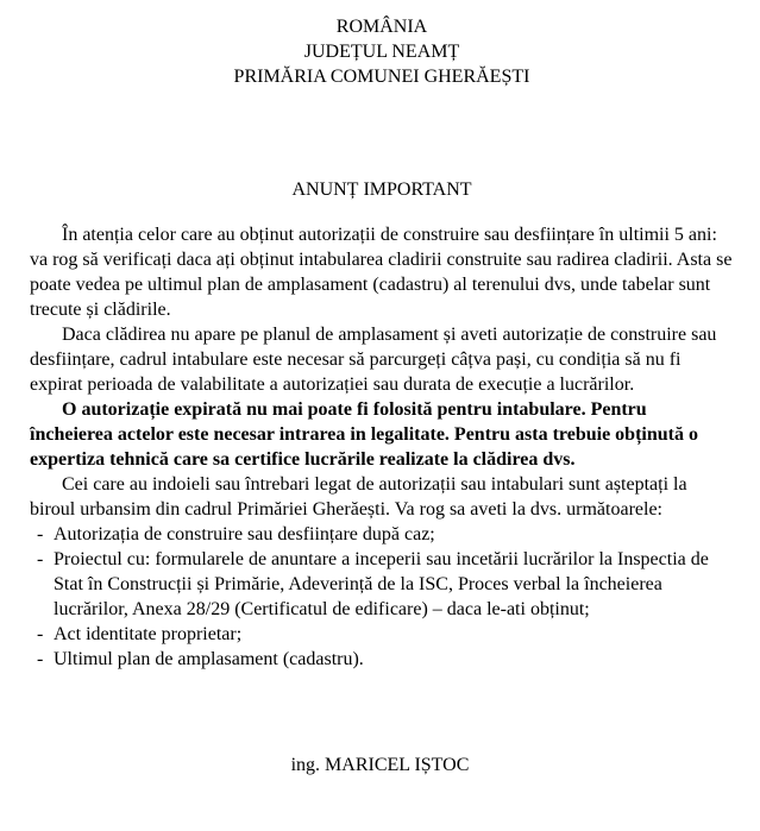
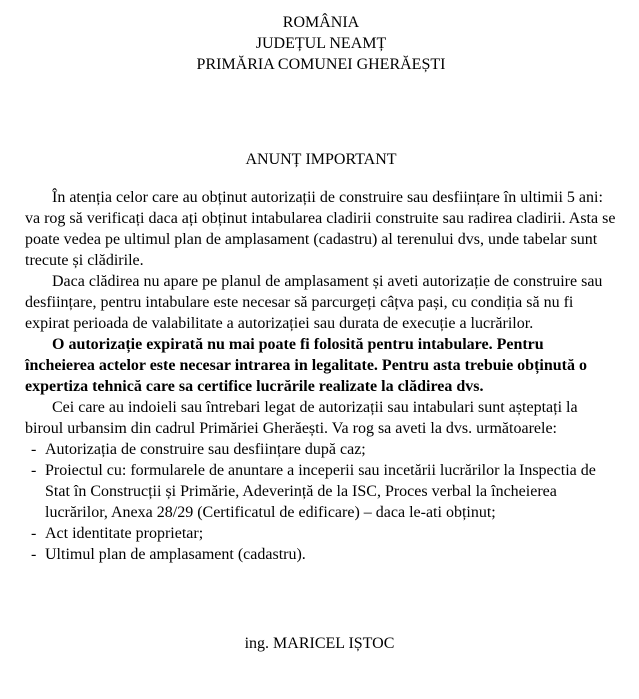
  ROMÂNIA
  JUDEȚUL NEAMȚ
  PRIMĂRIA COMUNEI GHERĂEȘTI
  ANUNȚ IMPORTANT
  În atenția celor care au obținut autorizații de construire sau desființare în ultimii 5 ani: va rog să verificați daca ați obținut intabularea cladirii construite sau radirea cladirii. Asta se poate vedea pe ultimul plan de amplasament (cadastru) al terenului dvs, unde tabelar sunt trecute și clădirile.
- Daca clădirea nu apare pe planul de amplasament și aveti autorizație de construire sau desființare, cadrul intabulare este necesar să parcurgeți câțva pași, cu condiția să nu fi expirat perioada de valabilitate a autorizației sau durata de execuție a lucrărilor.
+ Daca clădirea nu apare pe planul de amplasament și aveti autorizație de construire sau desființare, pentru intabulare este necesar să parcurgeți câțva pași, cu condiția să nu fi expirat perioada de valabilitate a autorizației sau durata de execuție a lucrărilor.
  O autorizație expirată nu mai poate fi folosită pentru intabulare. Pentru încheierea actelor este necesar intrarea in legalitate. Pentru asta trebuie obținută o expertiza tehnică care sa certifice lucrările realizate la clădirea dvs.
  Cei care au indoieli sau întrebari legat de autorizații sau intabulari sunt așteptați la biroul urbansim din cadrul Primăriei Gherăești. Va rog sa aveti la dvs. următoarele:
  -
  Autorizația de construire sau desființare după caz;
  -
  Proiectul cu: formularele de anuntare a inceperii sau incetării lucrărilor la Inspectia de Stat în Construcții și Primărie, Adeverință de la ISC, Proces verbal la încheierea lucrărilor, Anexa 28/29 (Certificatul de edificare) – daca le-ati obținut;
  -
  Act identitate proprietar;
  -
  Ultimul plan de amplasament (cadastru).
  ing. MARICEL IȘTOC
